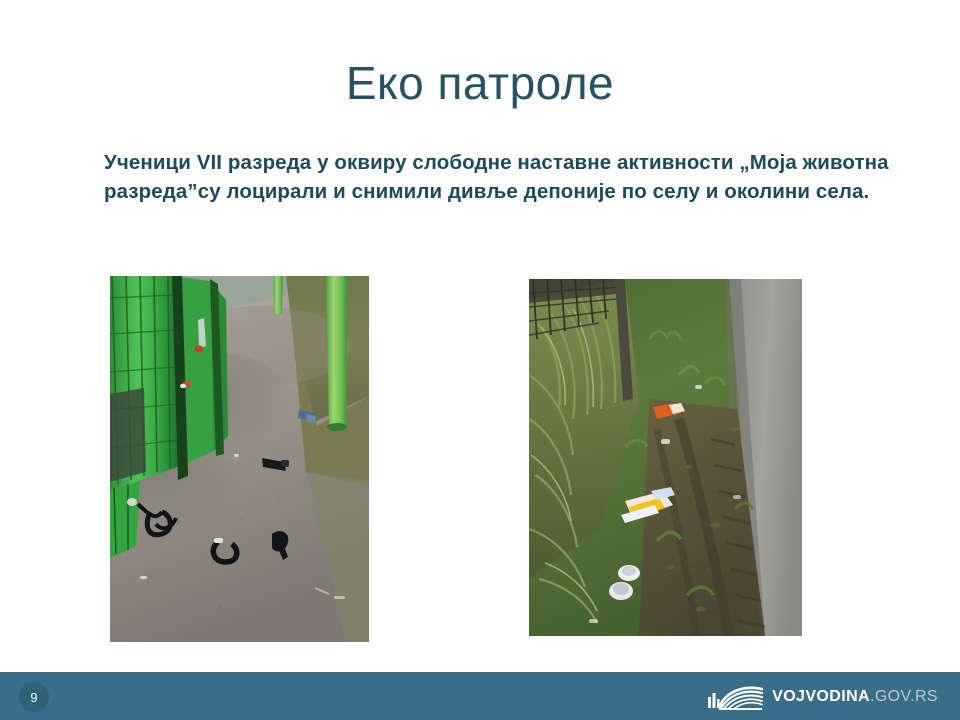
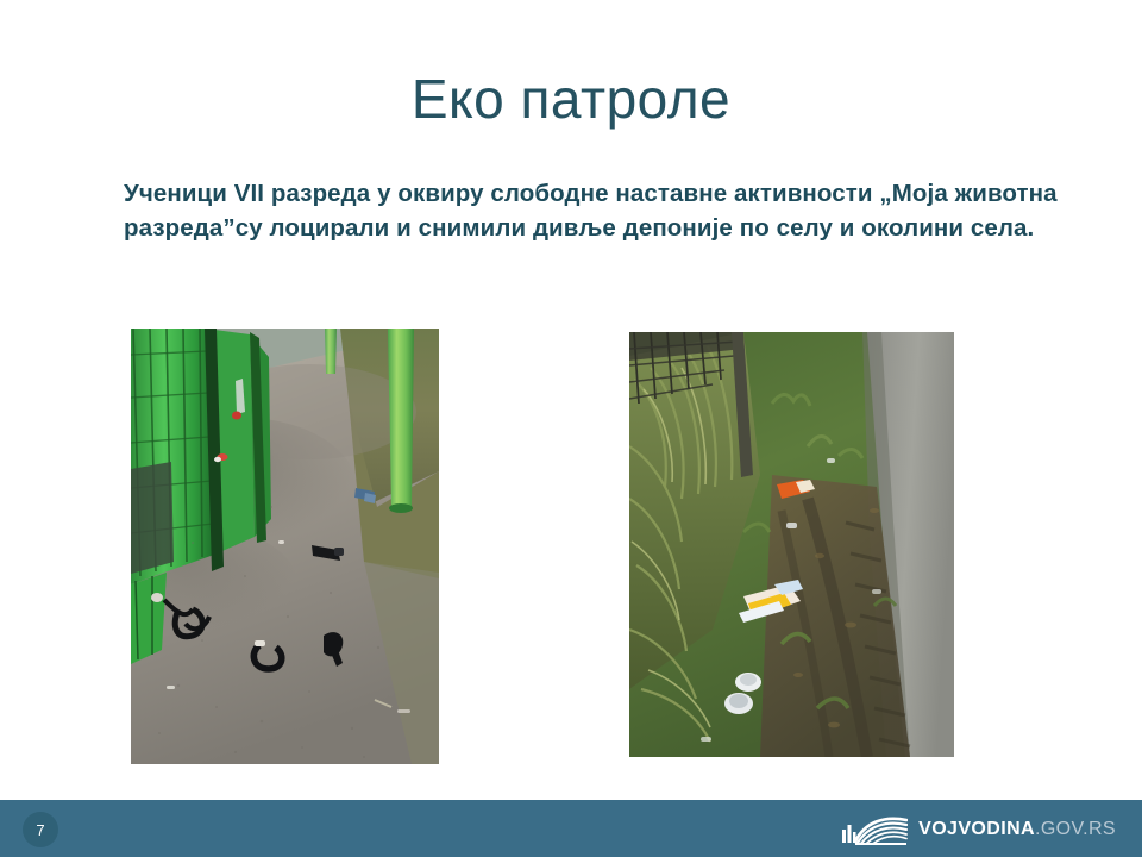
  Еко патроле
  Ученици VII разреда у оквиру слободне наставне активности „Моја животна разреда”су лоцирали и снимили дивље депоније по селу и околини села.
- 9
+ 7
  VOJVODINA.GOV.RS
